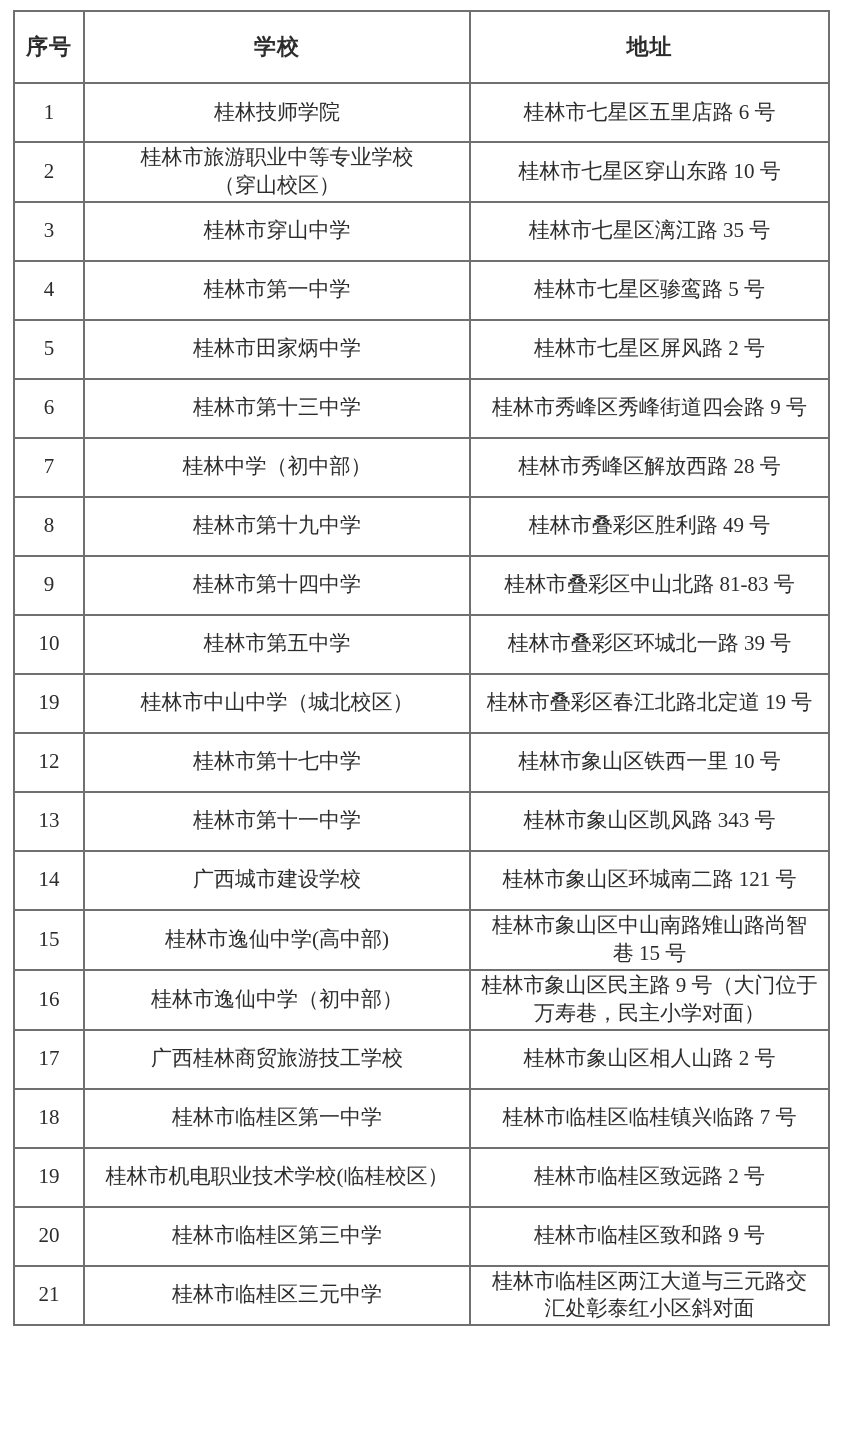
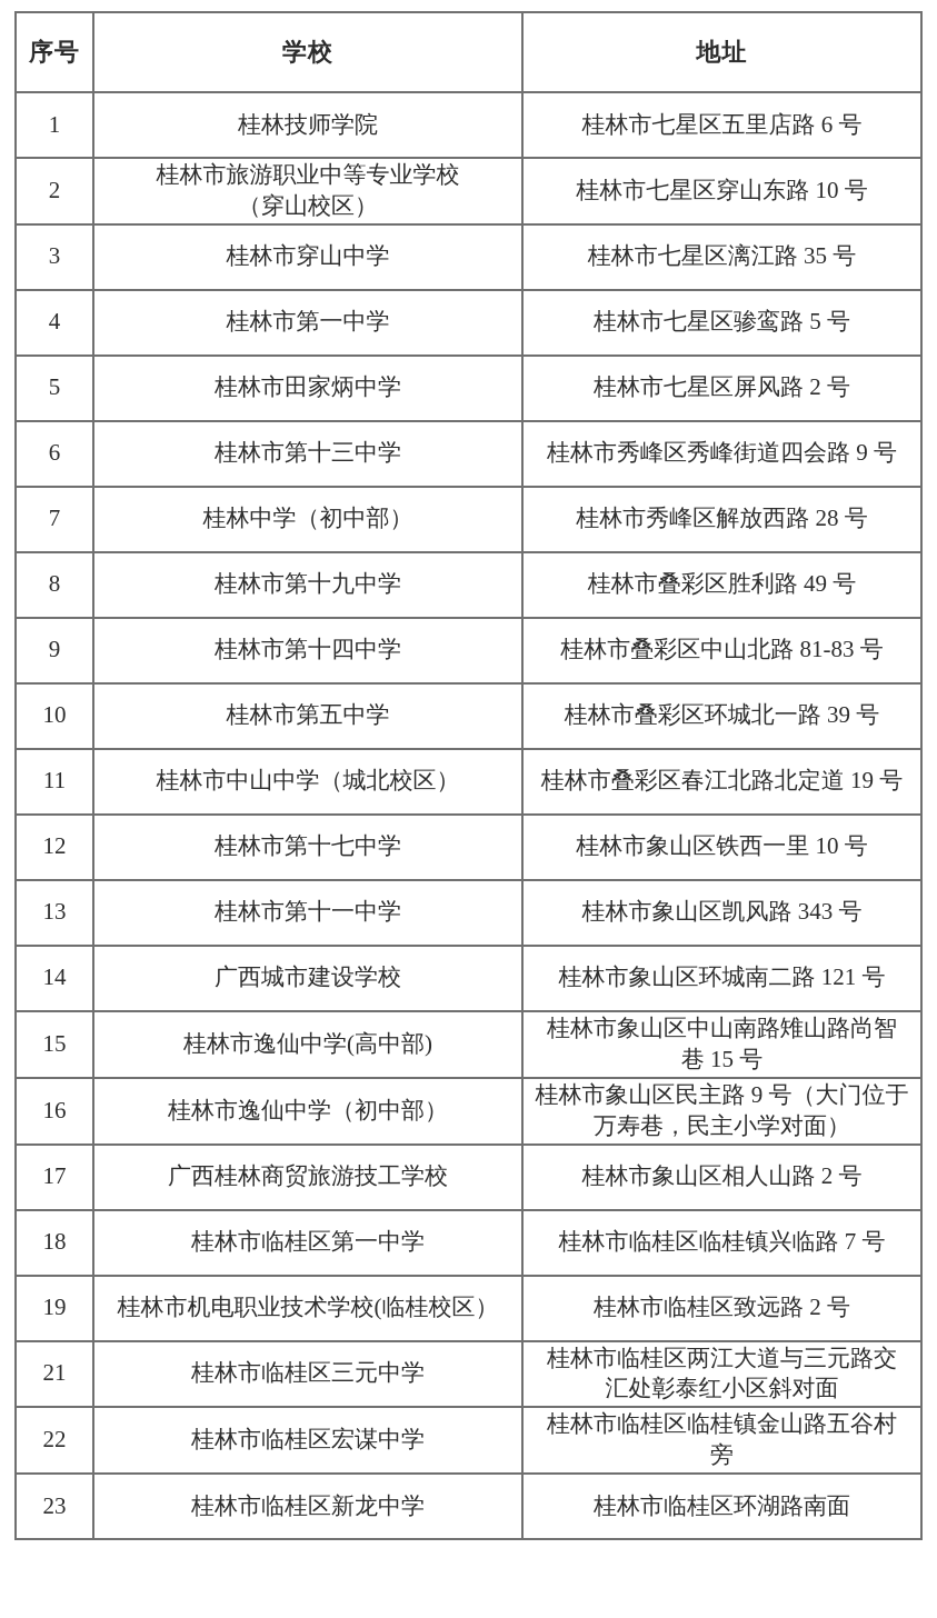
  序号	学校	地址
  1	桂林技师学院	桂林市七星区五里店路 6 号
  2	桂林市旅游职业中等专业学校 （穿山校区）	桂林市七星区穿山东路 10 号
  3	桂林市穿山中学	桂林市七星区漓江路 35 号
  4	桂林市第一中学	桂林市七星区骖鸾路 5 号
  5	桂林市田家炳中学	桂林市七星区屏风路 2 号
  6	桂林市第十三中学	桂林市秀峰区秀峰街道四会路 9 号
  7	桂林中学（初中部）	桂林市秀峰区解放西路 28 号
  8	桂林市第十九中学	桂林市叠彩区胜利路 49 号
  9	桂林市第十四中学	桂林市叠彩区中山北路 81-83 号
  10	桂林市第五中学	桂林市叠彩区环城北一路 39 号
- 19	桂林市中山中学（城北校区）	桂林市叠彩区春江北路北定道 19 号
+ 11	桂林市中山中学（城北校区）	桂林市叠彩区春江北路北定道 19 号
  12	桂林市第十七中学	桂林市象山区铁西一里 10 号
  13	桂林市第十一中学	桂林市象山区凯风路 343 号
  14	广西城市建设学校	桂林市象山区环城南二路 121 号
  15	桂林市逸仙中学(高中部)	桂林市象山区中山南路雉山路尚智 巷 15 号
  16	桂林市逸仙中学（初中部）	桂林市象山区民主路 9 号（大门位于 万寿巷，民主小学对面）
  17	广西桂林商贸旅游技工学校	桂林市象山区相人山路 2 号
  18	桂林市临桂区第一中学	桂林市临桂区临桂镇兴临路 7 号
  19	桂林市机电职业技术学校(临桂校区）	桂林市临桂区致远路 2 号
- 20	桂林市临桂区第三中学	桂林市临桂区致和路 9 号
  21	桂林市临桂区三元中学	桂林市临桂区两江大道与三元路交 汇处彰泰红小区斜对面
+ 22	桂林市临桂区宏谋中学	桂林市临桂区临桂镇金山路五谷村 旁
+ 23	桂林市临桂区新龙中学	桂林市临桂区环湖路南面
